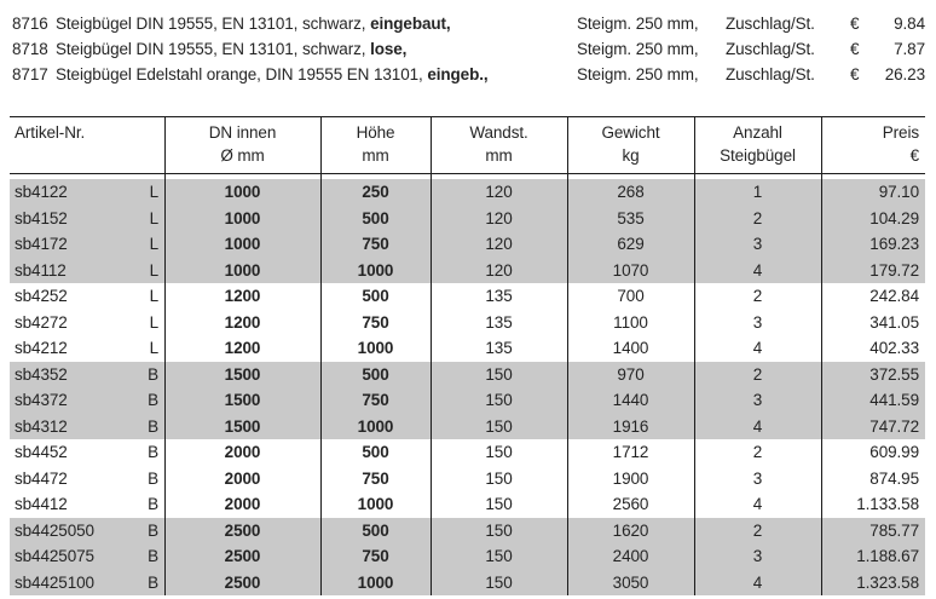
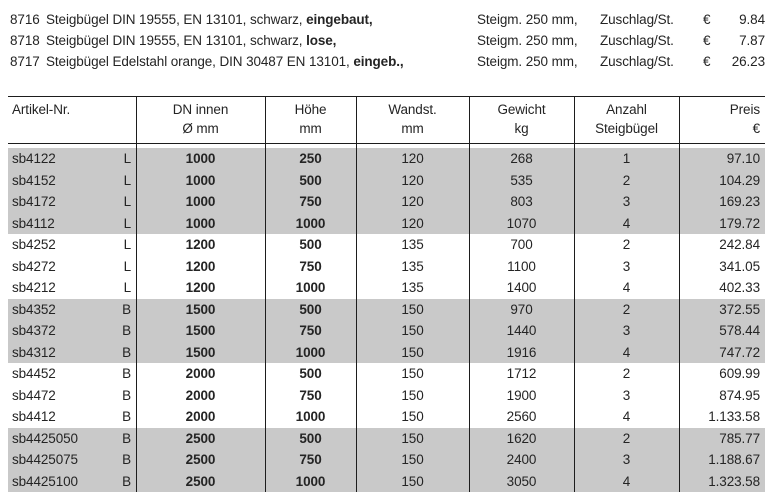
  8716
  Steigbügel DIN 19555, EN 13101, schwarz, eingebaut,
  Steigm. 250 mm,
  Zuschlag/St.
  €
  9.84
  8718
  Steigbügel DIN 19555, EN 13101, schwarz, lose,
  Steigm. 250 mm,
  Zuschlag/St.
  €
  7.87
  8717
- Steigbügel Edelstahl orange, DIN 19555 EN 13101, eingeb.,
+ Steigbügel Edelstahl orange, DIN 30487 EN 13101, eingeb.,
  Steigm. 250 mm,
  Zuschlag/St.
  €
  26.23
  Artikel-Nr.
  DN innen
  Ø mm
  Höhe
  mm
  Wandst.
  mm
  Gewicht
  kg
  Anzahl
  Steigbügel
  Preis
  €
  sb4122
  L
  1000
  250
  120
  268
  1
  97.10
  sb4152
  L
  1000
  500
  120
  535
  2
  104.29
  sb4172
  L
  1000
  750
  120
- 629
+ 803
  3
  169.23
  sb4112
  L
  1000
  1000
  120
  1070
  4
  179.72
  sb4252
  L
  1200
  500
  135
  700
  2
  242.84
  sb4272
  L
  1200
  750
  135
  1100
  3
  341.05
  sb4212
  L
  1200
  1000
  135
  1400
  4
  402.33
  sb4352
  B
  1500
  500
  150
  970
  2
  372.55
  sb4372
  B
  1500
  750
  150
  1440
  3
- 441.59
+ 578.44
  sb4312
  B
  1500
  1000
  150
  1916
  4
  747.72
  sb4452
  B
  2000
  500
  150
  1712
  2
  609.99
  sb4472
  B
  2000
  750
  150
  1900
  3
  874.95
  sb4412
  B
  2000
  1000
  150
  2560
  4
  1.133.58
  sb4425050
  B
  2500
  500
  150
  1620
  2
  785.77
  sb4425075
  B
  2500
  750
  150
  2400
  3
  1.188.67
  sb4425100
  B
  2500
  1000
  150
  3050
  4
  1.323.58
